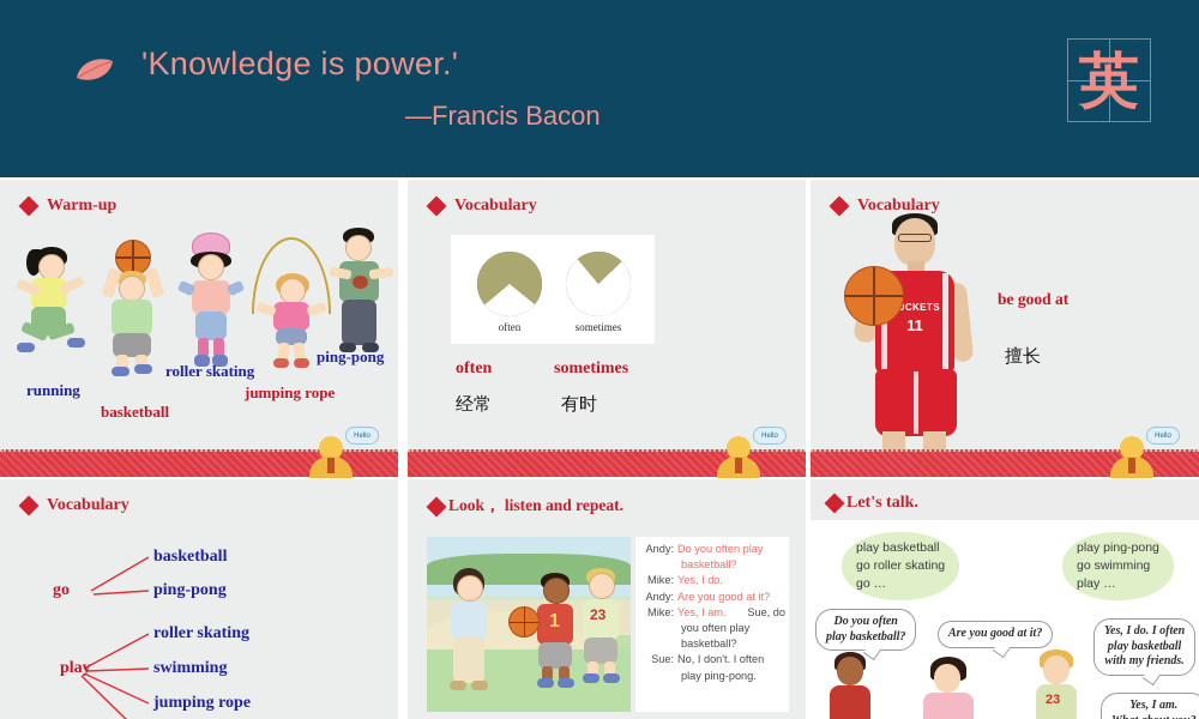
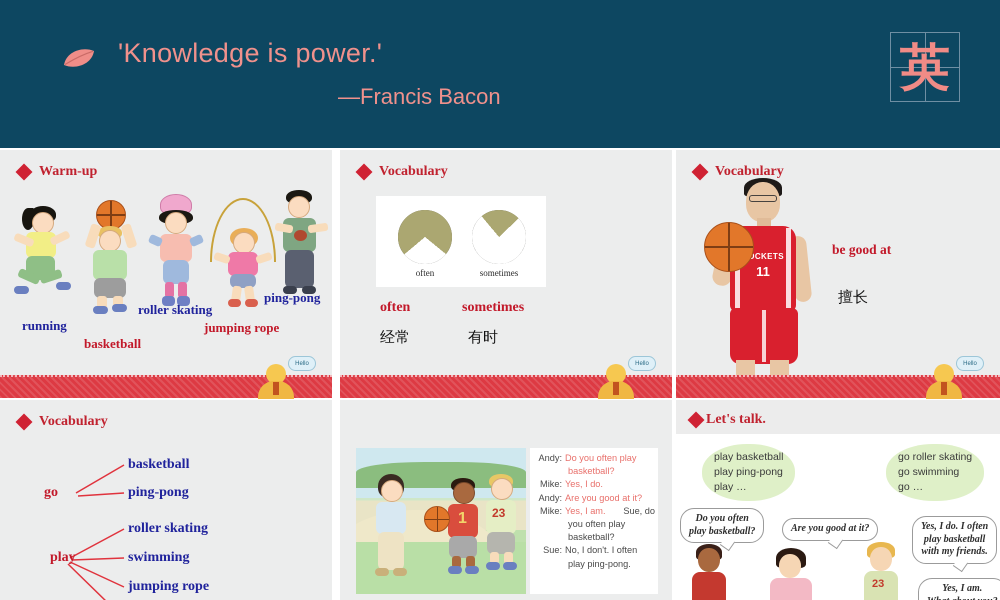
  'Knowledge is power.'
  —Francis Bacon
  英
  Warm-up
  running
  basketball
  roller skating
  jumping rope
  ping-pong
  Vocabulary
  often
  sometimes
  often
  sometimes
  经常
  有时
  Vocabulary
  CKETS
  11
  be good at
  擅长
  Vocabulary
  go
  basketball
  ping-pong
  play
  roller skating
  swimming
  jumping rope
- Look， listen and repeat.
  1
  23
  Andy:
  Do you often play
  basketball?
  Mike:
  Yes, I do.
  Andy:
  Are you good at it?
  Mike:
  Yes, I am.
  Sue, do
  you often play
  basketball?
  Sue:
  No, I don't. I often
  play ping-pong.
  Let's talk.
  play basketball
- go roller skating
+ play ping-pong
- go …
+ play …
- play ping-pong
+ go roller skating
  go swimming
- play …
+ go …
  Do you often
  play basketball?
  Are you good at it?
  Yes, I do. I often
  play basketball
  with my friends.
  Yes, I am.
  23
